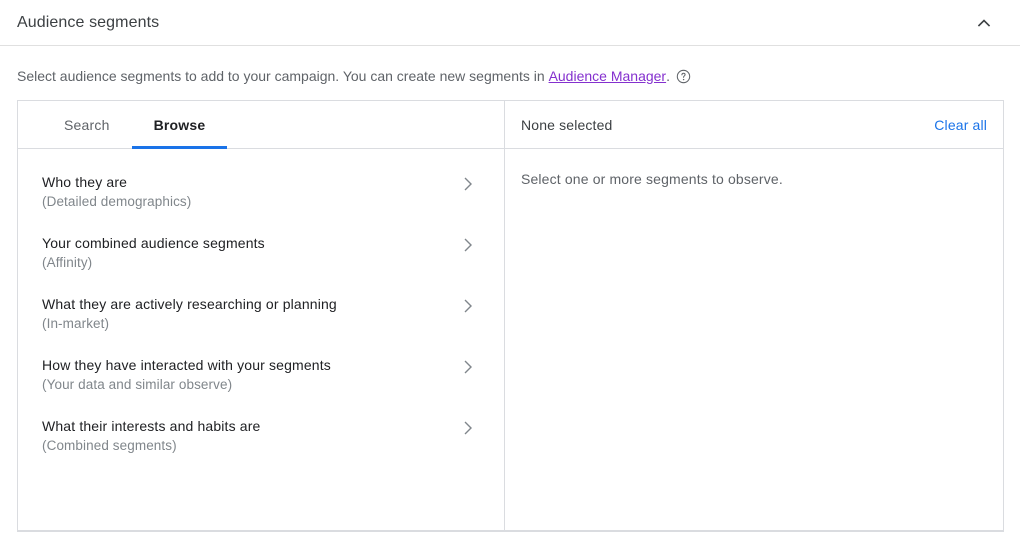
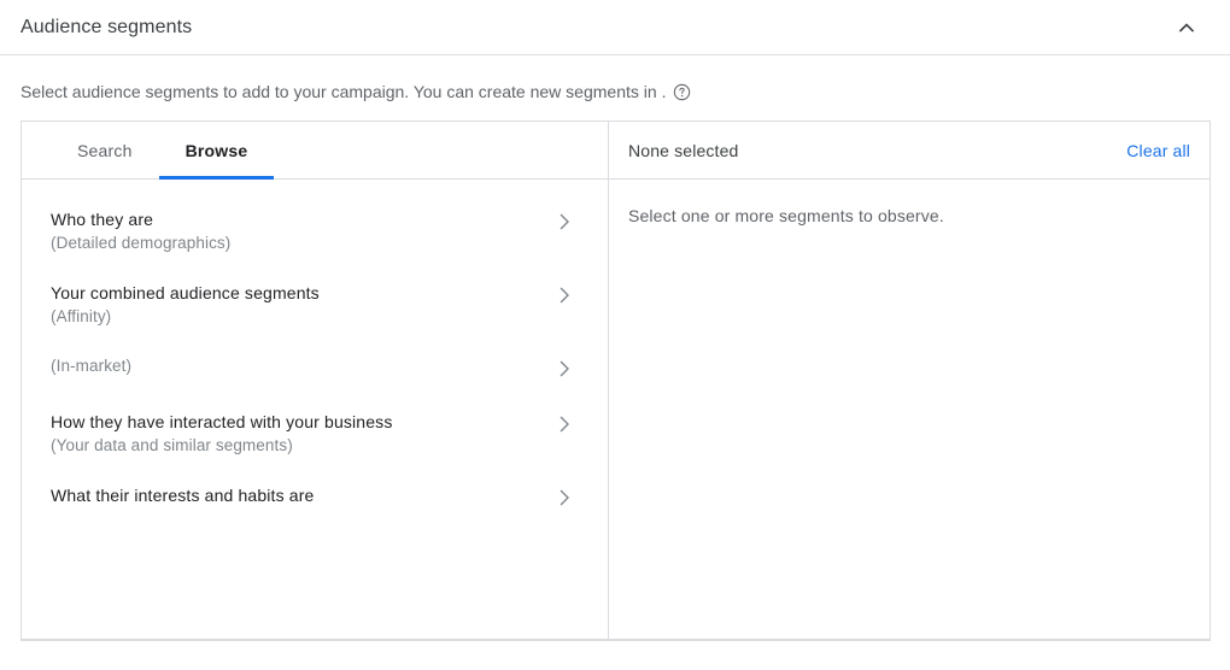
  Audience segments
  Select audience segments to add to your campaign. You can create new segments in
- Audience Manager
  .
  Search
  Browse
  Who they are
  (Detailed demographics)
  Your combined audience segments
  (Affinity)
- What they are actively researching or planning
  (In-market)
- How they have interacted with your segments
+ How they have interacted with your business
- (Your data and similar observe)
+ (Your data and similar segments)
  What their interests and habits are
- (Combined segments)
  None selected
  Clear all
  Select one or more segments to observe.
